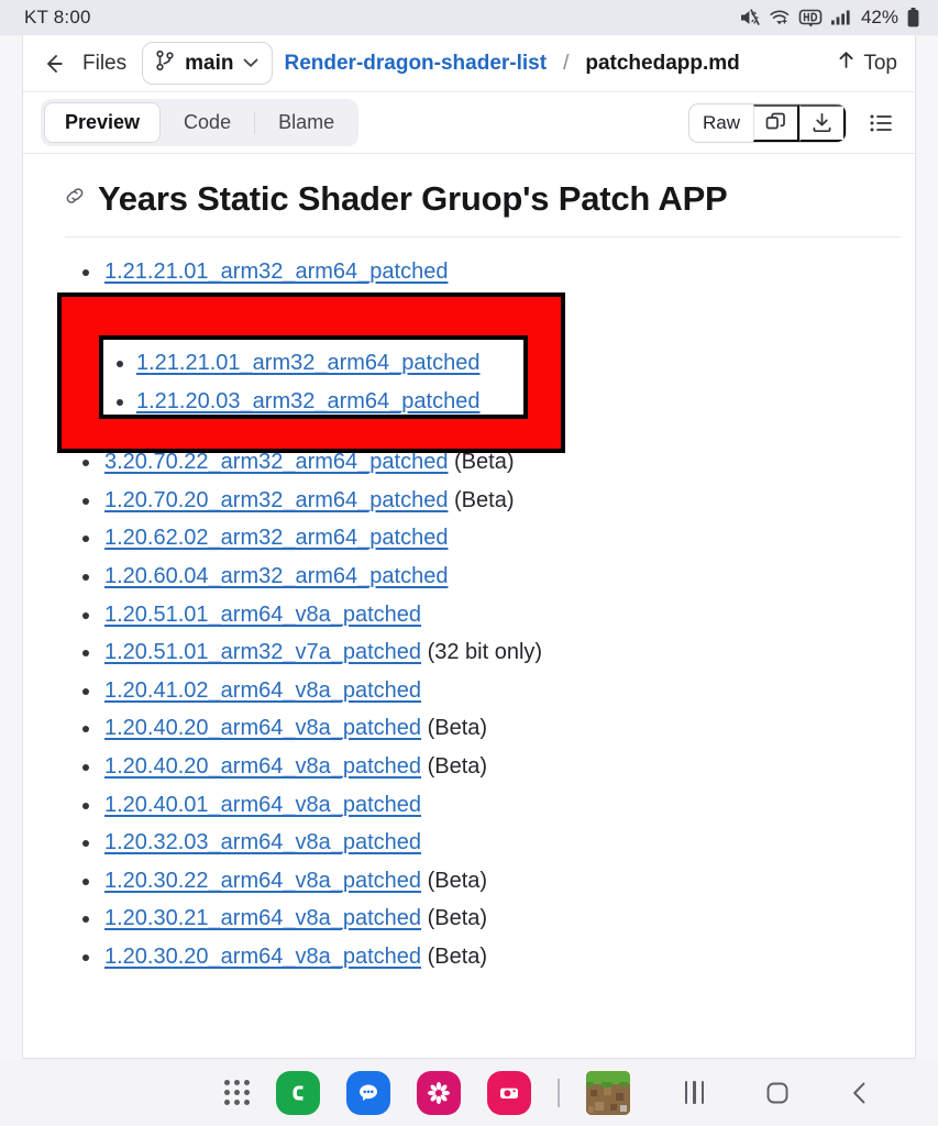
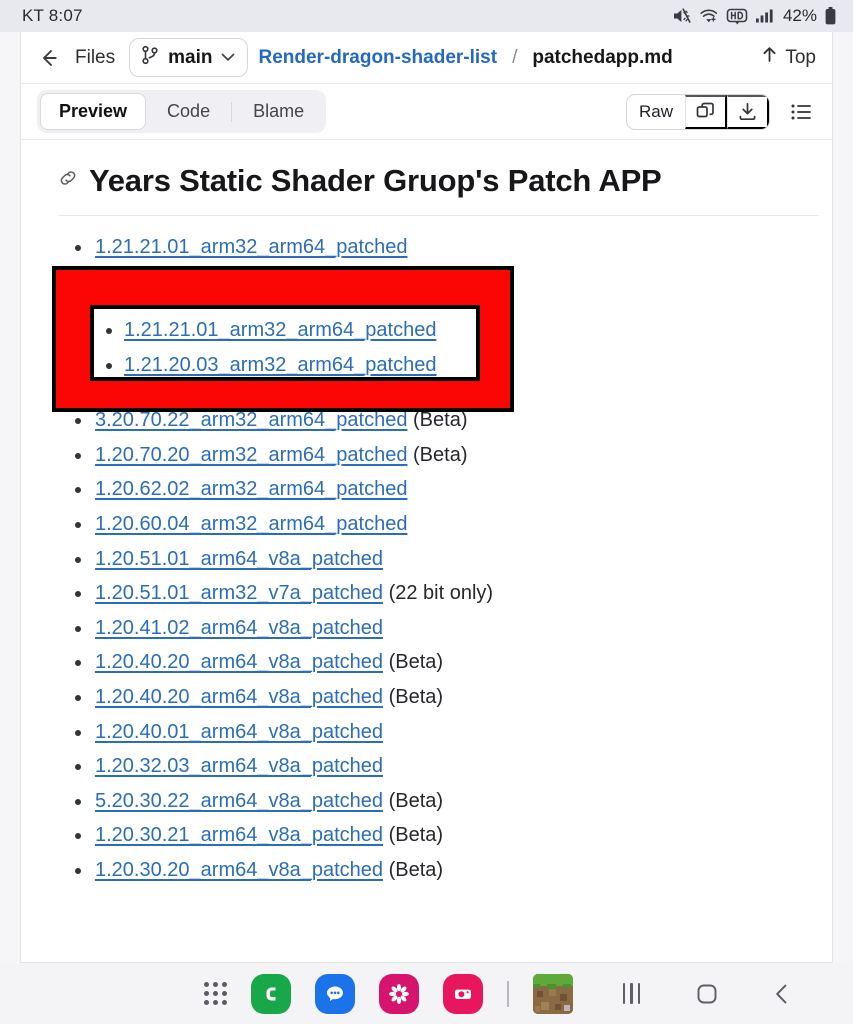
- KT 8:00
+ KT 8:07
  42%
  Files
  main
  Render-dragon-shader-list
  /
  patchedapp.md
  Top
  Preview
  Code
  Blame
  Raw
  Years Static Shader Gruop's Patch APP
  1.21.21.01_arm32_arm64_patched
  3.20.70.22_arm32_arm64_patched (Beta)
  1.20.70.20_arm32_arm64_patched (Beta)
  1.20.62.02_arm32_arm64_patched
  1.20.60.04_arm32_arm64_patched
  1.20.51.01_arm64_v8a_patched
- 1.20.51.01_arm32_v7a_patched (32 bit only)
+ 1.20.51.01_arm32_v7a_patched (22 bit only)
  1.20.41.02_arm64_v8a_patched
  1.20.40.20_arm64_v8a_patched (Beta)
  1.20.40.20_arm64_v8a_patched (Beta)
  1.20.40.01_arm64_v8a_patched
  1.20.32.03_arm64_v8a_patched
- 1.20.30.22_arm64_v8a_patched (Beta)
+ 5.20.30.22_arm64_v8a_patched (Beta)
  1.20.30.21_arm64_v8a_patched (Beta)
  1.20.30.20_arm64_v8a_patched (Beta)
  1.21.21.01_arm32_arm64_patched
  1.21.20.03_arm32_arm64_patched
